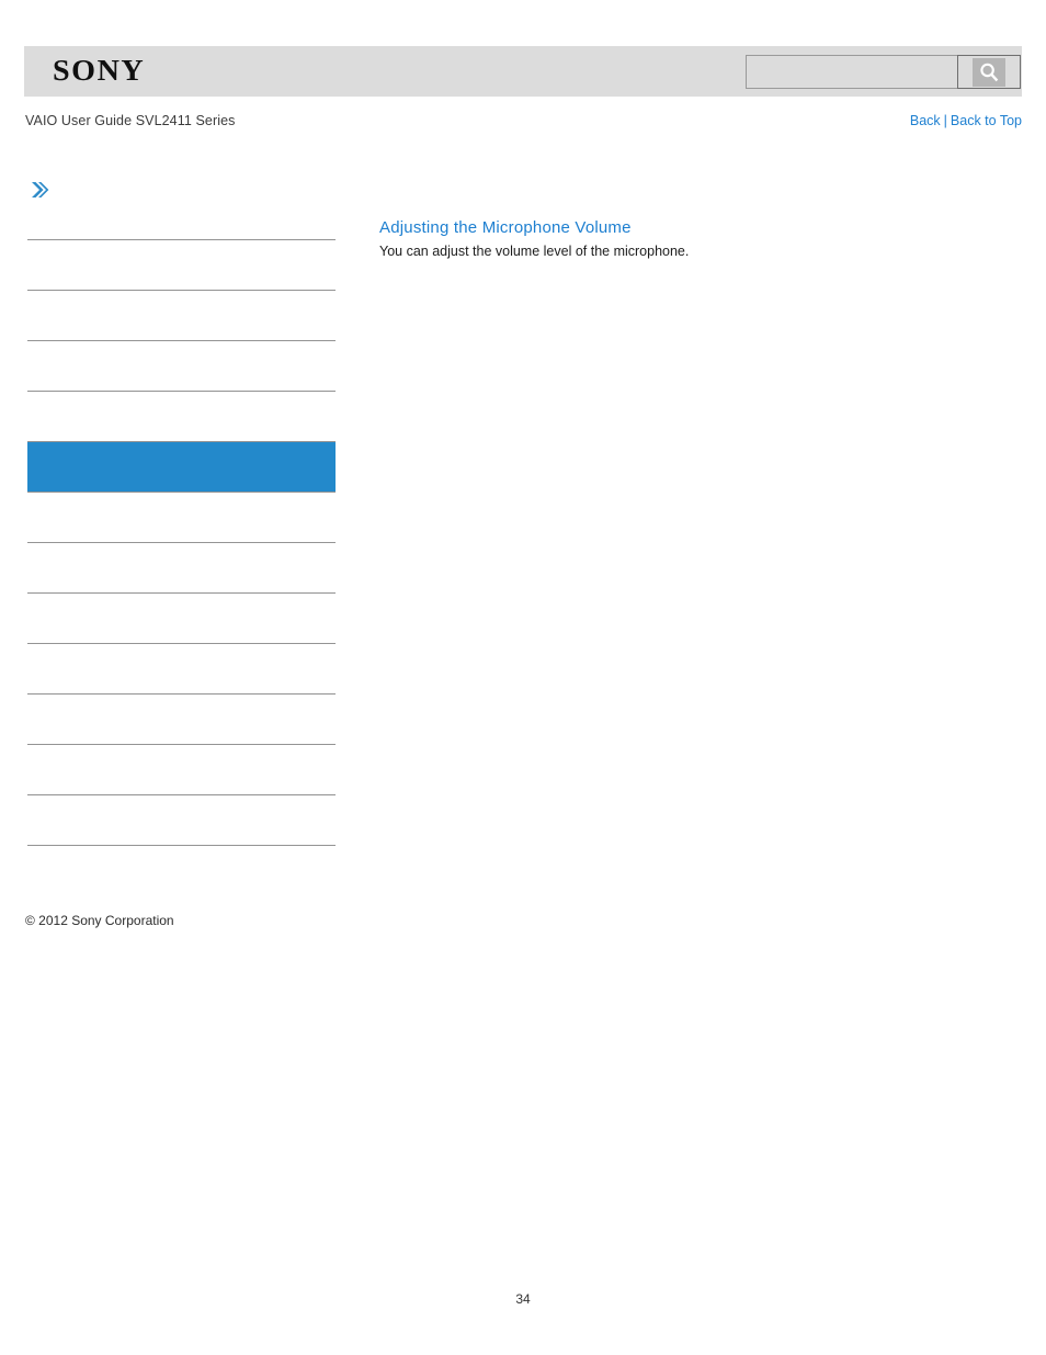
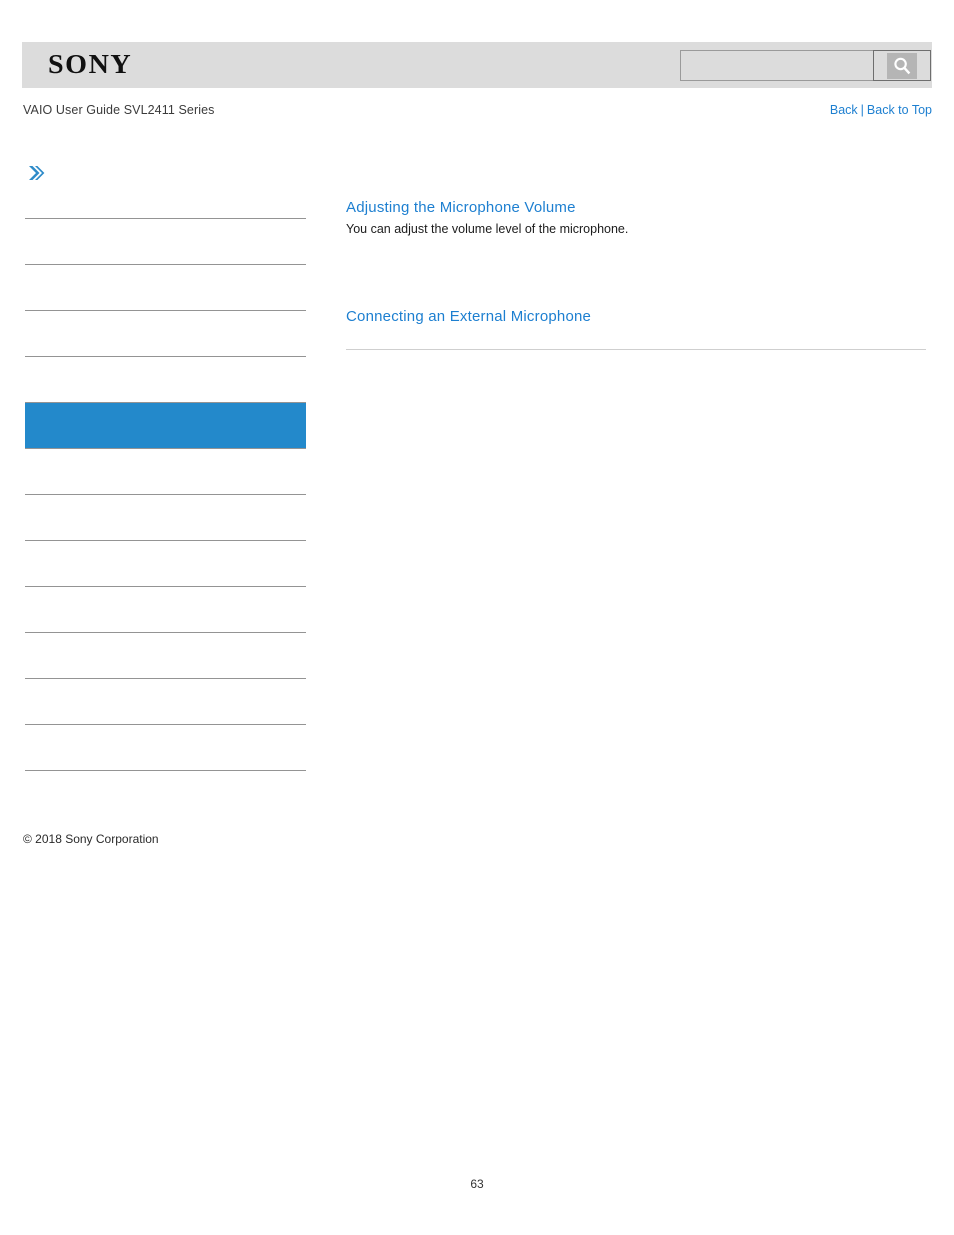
  SONY
  VAIO User Guide SVL2411 Series
  Back | Back to Top
- © 2012 Sony Corporation
+ © 2018 Sony Corporation
  Adjusting the Microphone Volume
  You can adjust the volume level of the microphone.
+ Connecting an External Microphone
- 34
+ 63
